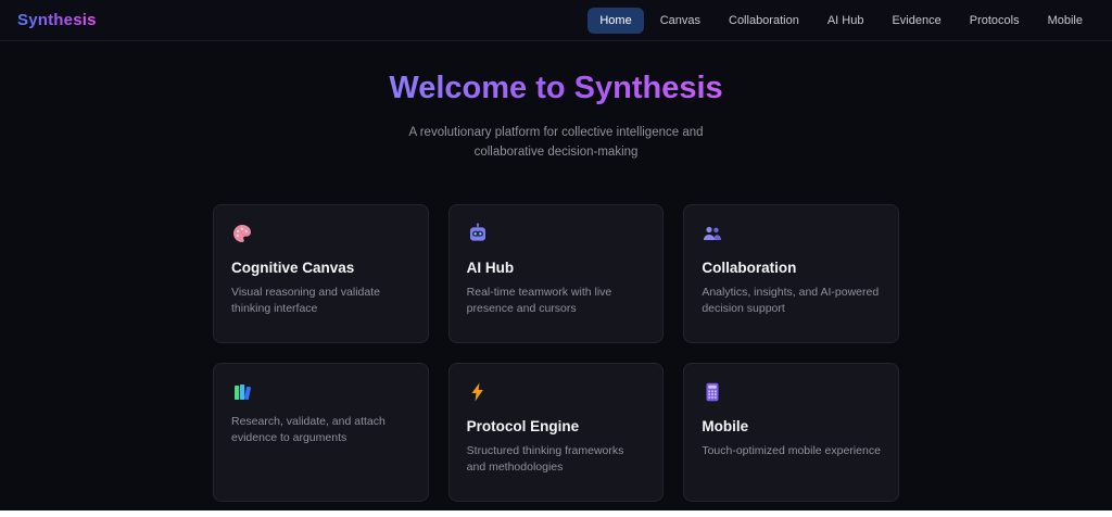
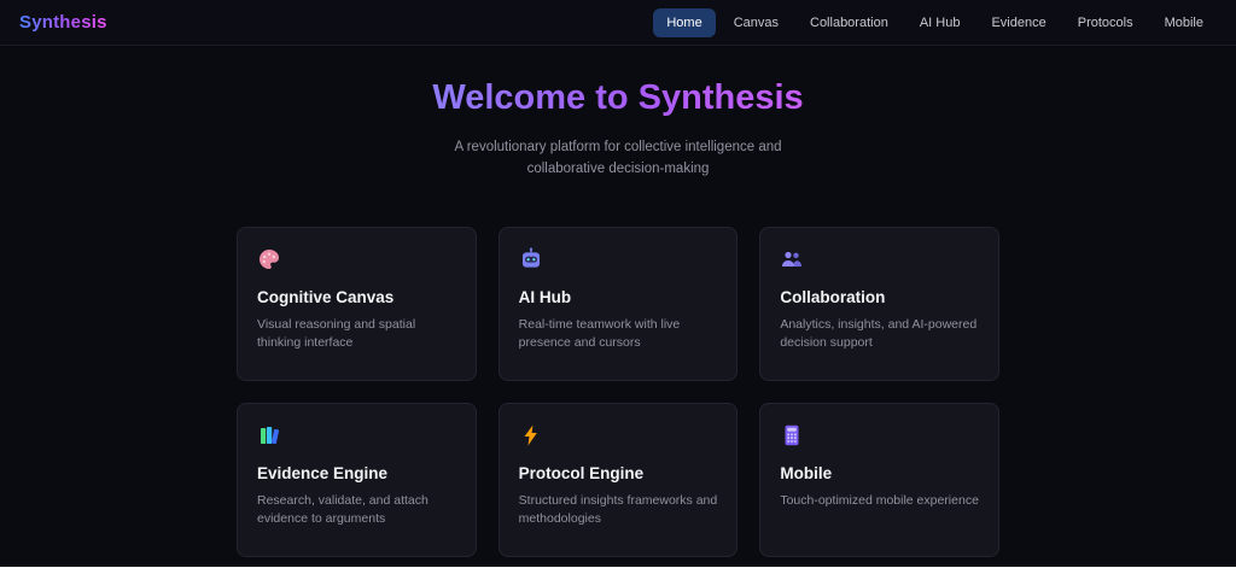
  Synthesis
  Home
  Canvas
  Collaboration
  AI Hub
  Evidence
  Protocols
  Mobile
  Welcome to Synthesis
  A revolutionary platform for collective intelligence and collaborative decision-making
  Cognitive Canvas
- Visual reasoning and validate thinking interface
+ Visual reasoning and spatial thinking interface
  AI Hub
  Real-time teamwork with live presence and cursors
  Collaboration
  Analytics, insights, and AI-powered decision support
+ Evidence Engine
  Research, validate, and attach evidence to arguments
  Protocol Engine
- Structured thinking frameworks and methodologies
+ Structured insights frameworks and methodologies
  Mobile
  Touch-optimized mobile experience
